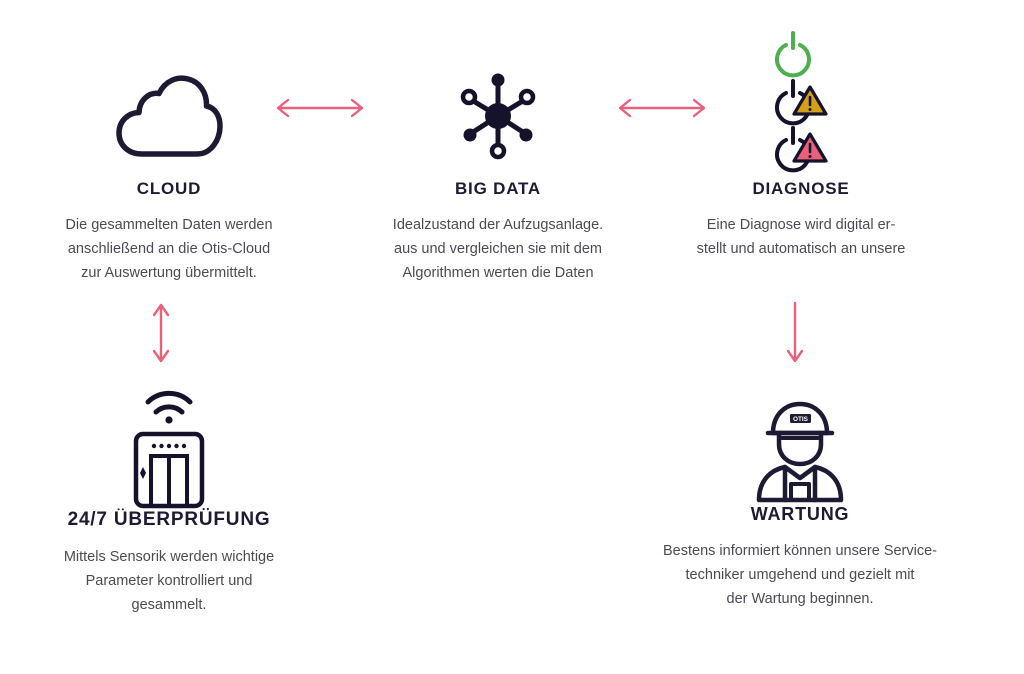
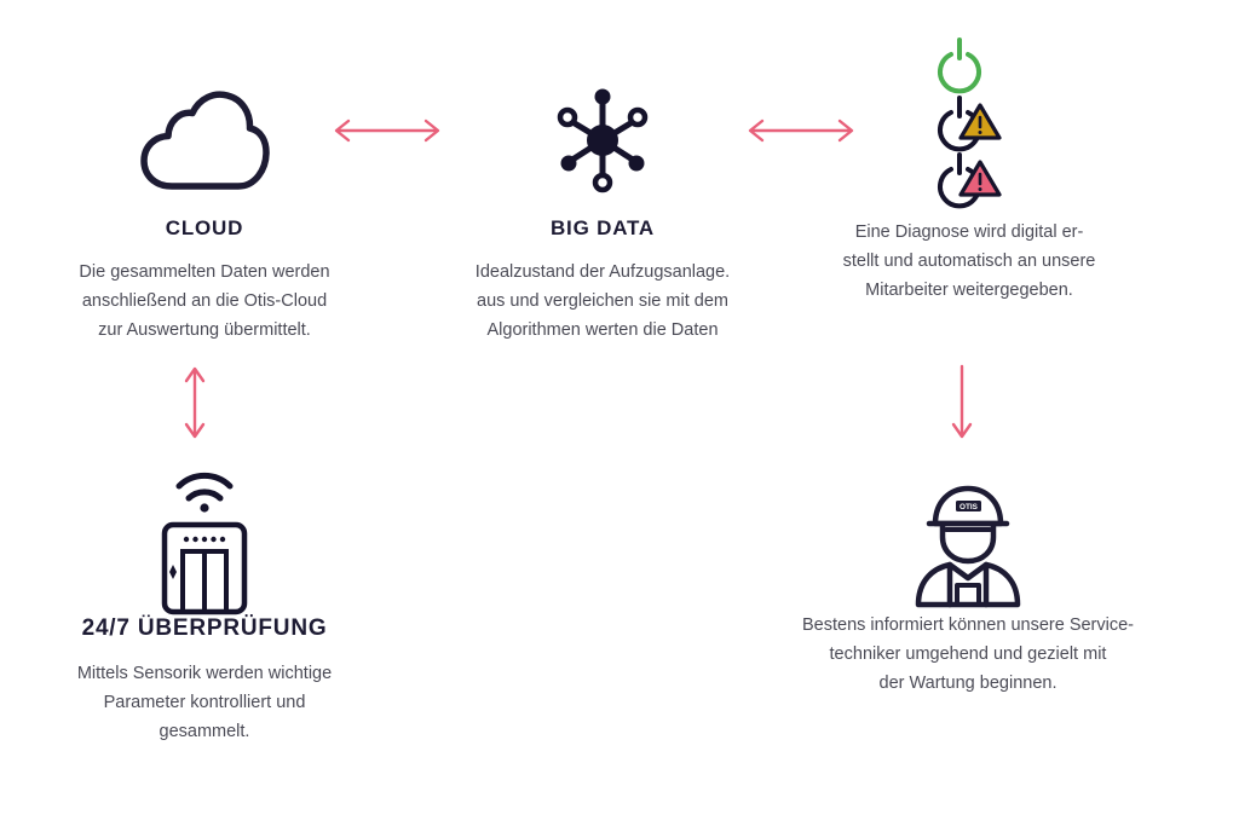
  CLOUD
  Die gesammelten Daten werden
  anschließend an die Otis-Cloud
  zur Auswertung übermittelt.
  BIG DATA
  Idealzustand der Aufzugsanlage.
  aus und vergleichen sie mit dem
  Algorithmen werten die Daten
- DIAGNOSE
  Eine Diagnose wird digital er-
  stellt und automatisch an unsere
+ Mitarbeiter weitergegeben.
  24/7 ÜBERPRÜFUNG
  Mittels Sensorik werden wichtige
  Parameter kontrolliert und
  gesammelt.
- WARTUNG
  Bestens informiert können unsere Service-
  techniker umgehend und gezielt mit
  der Wartung beginnen.
